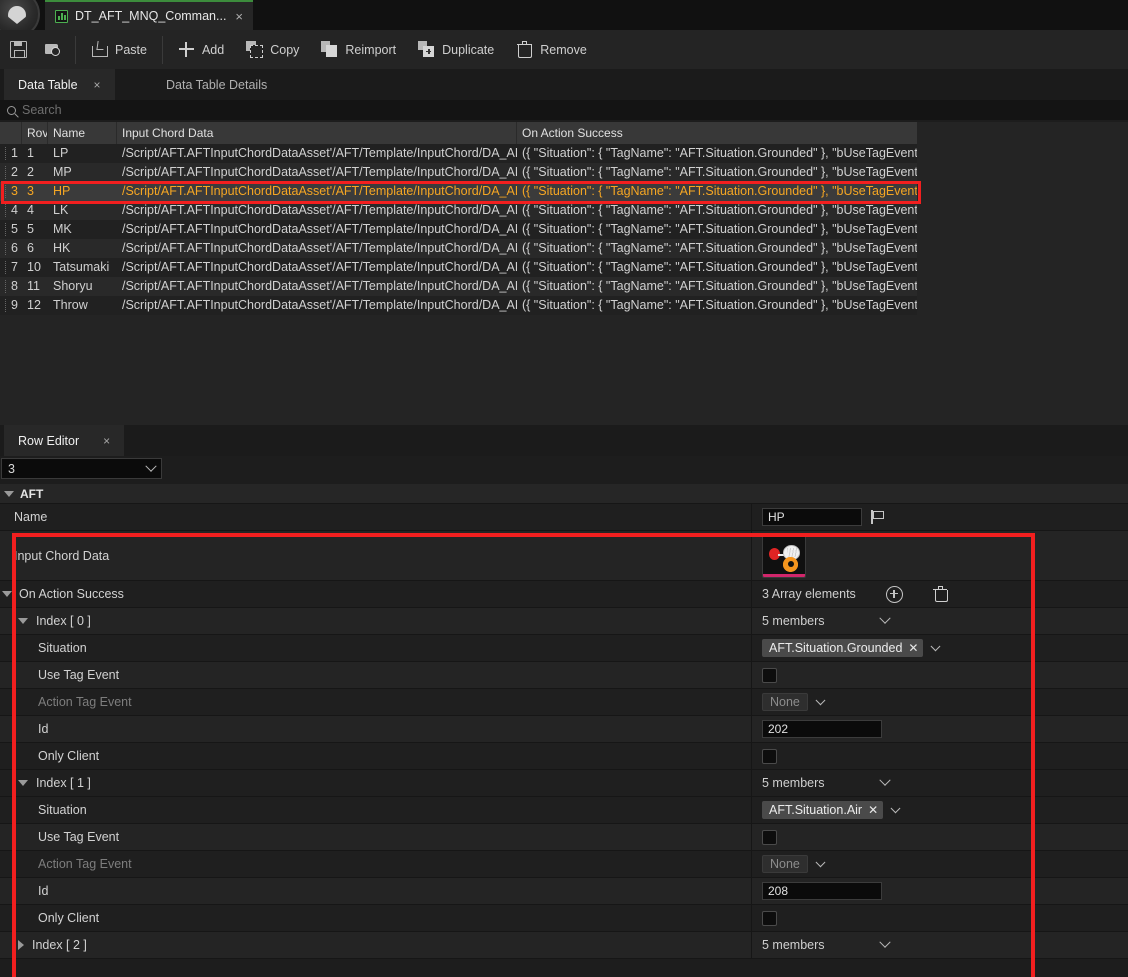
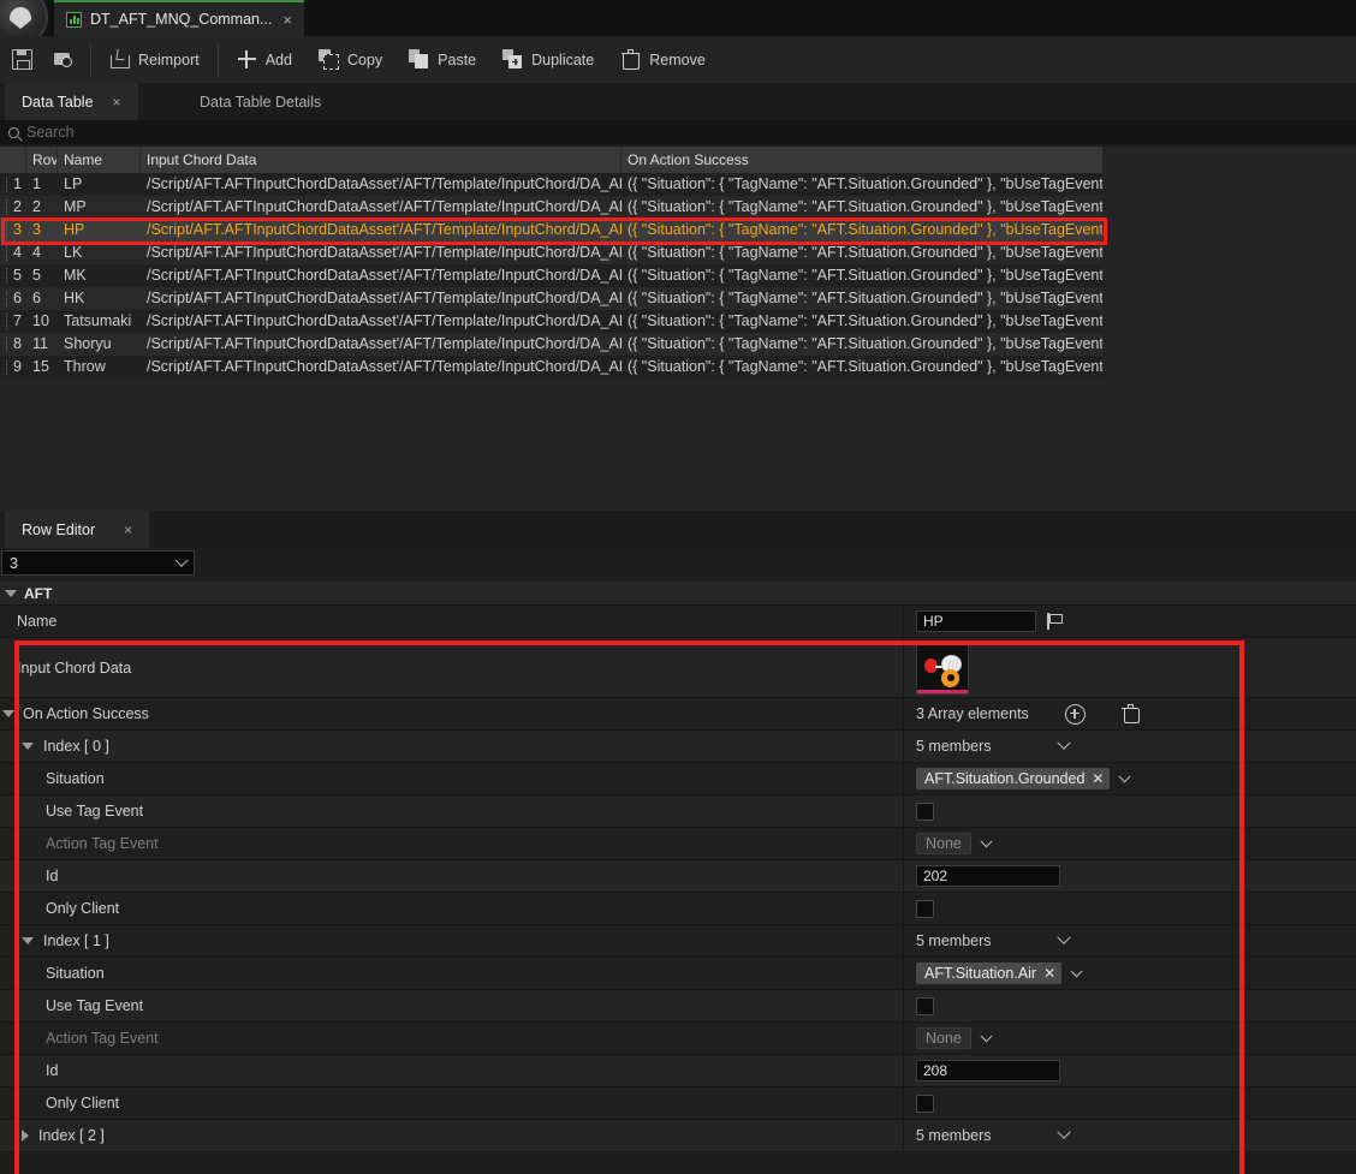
  DT_AFT_MNQ_Comman...
  ×
- Paste
+ Reimport
  Add
  Copy
- Reimport
+ Paste
  Duplicate
  Remove
  Data Table
  ×
  Data Table Details
  Search
  Rov
  Name
  Input Chord Data
  On Action Success
  1
  1
  LP
  /Script/AFT.AFTInputChordDataAsset'/AFT/Template/InputChord/DA_A
  ({ "Situation": { "TagName": "AFT.Situation.Grounded" }, "bUseTagEvent
  2
  2
  MP
  /Script/AFT.AFTInputChordDataAsset'/AFT/Template/InputChord/DA_A
  ({ "Situation": { "TagName": "AFT.Situation.Grounded" }, "bUseTagEvent
  3
  3
  HP
  /Script/AFT.AFTInputChordDataAsset'/AFT/Template/InputChord/DA_A
  ({ "Situation": { "TagName": "AFT.Situation.Grounded" }, "bUseTagEvent
  4
  4
  LK
  /Script/AFT.AFTInputChordDataAsset'/AFT/Template/InputChord/DA_A
  ({ "Situation": { "TagName": "AFT.Situation.Grounded" }, "bUseTagEvent
  5
  5
  MK
  /Script/AFT.AFTInputChordDataAsset'/AFT/Template/InputChord/DA_A
  ({ "Situation": { "TagName": "AFT.Situation.Grounded" }, "bUseTagEvent
  6
  6
  HK
  /Script/AFT.AFTInputChordDataAsset'/AFT/Template/InputChord/DA_A
  ({ "Situation": { "TagName": "AFT.Situation.Grounded" }, "bUseTagEvent
  7
  10
  Tatsumaki
  /Script/AFT.AFTInputChordDataAsset'/AFT/Template/InputChord/DA_A
  ({ "Situation": { "TagName": "AFT.Situation.Grounded" }, "bUseTagEvent
  8
  11
  Shoryu
  /Script/AFT.AFTInputChordDataAsset'/AFT/Template/InputChord/DA_A
  ({ "Situation": { "TagName": "AFT.Situation.Grounded" }, "bUseTagEvent
  9
- 12
+ 15
  Throw
  /Script/AFT.AFTInputChordDataAsset'/AFT/Template/InputChord/DA_A
  ({ "Situation": { "TagName": "AFT.Situation.Grounded" }, "bUseTagEvent
  Row Editor
  ×
  3
  AFT
  Name
  HP
  Input Chord Data
  On Action Success
  3 Array elements
  Index [ 0 ]
  5 members
  Situation
  AFT.Situation.Grounded
  ✕
  Use Tag Event
  Action Tag Event
  None
  Id
  202
  Only Client
  Index [ 1 ]
  5 members
  Situation
  AFT.Situation.Air
  ✕
  Use Tag Event
  Action Tag Event
  None
  Id
  208
  Only Client
  Index [ 2 ]
  5 members
